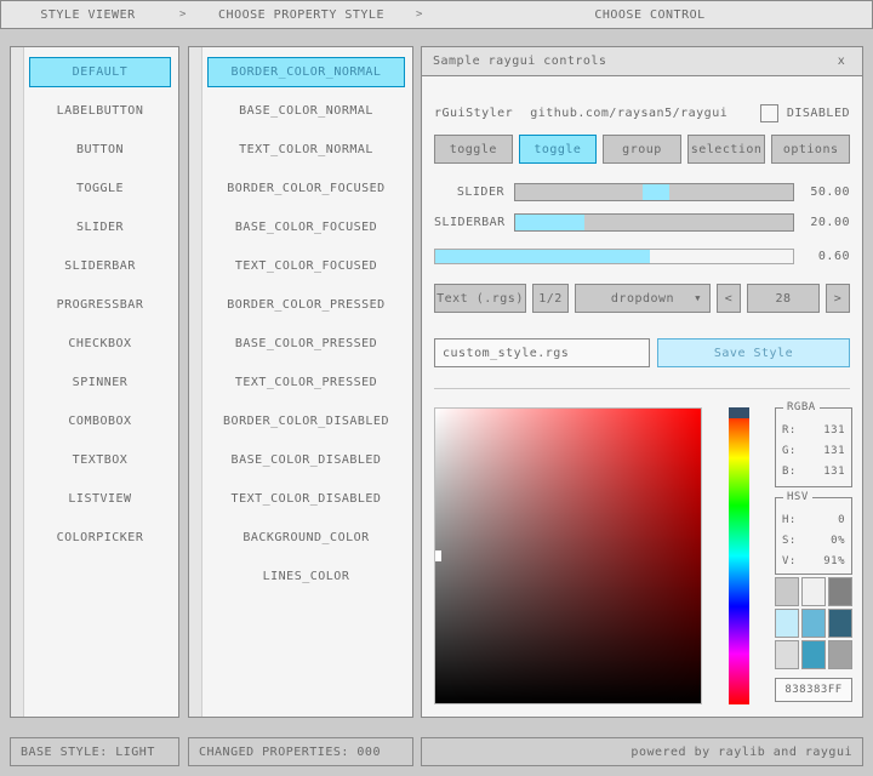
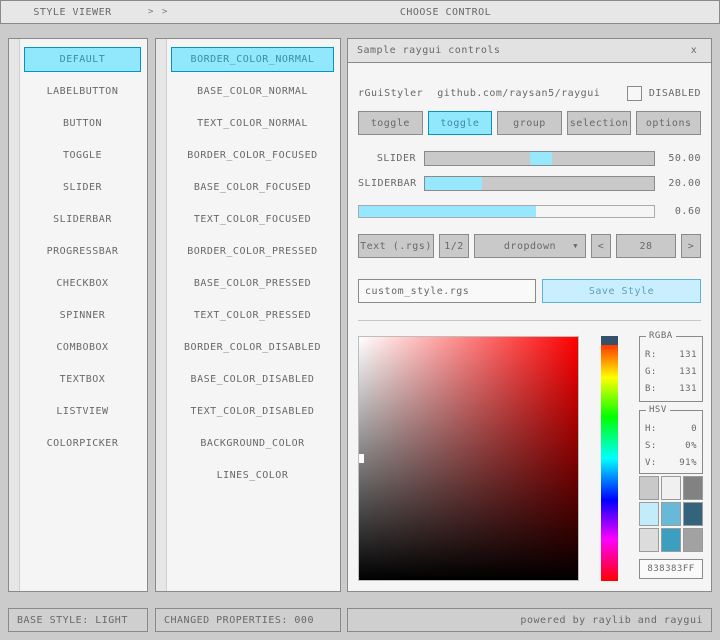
  STYLE VIEWER
  >
- CHOOSE PROPERTY STYLE
  >
  CHOOSE CONTROL
  DEFAULT
  LABELBUTTON
  BUTTON
  TOGGLE
  SLIDER
  SLIDERBAR
  PROGRESSBAR
  CHECKBOX
  SPINNER
  COMBOBOX
  TEXTBOX
  LISTVIEW
  COLORPICKER
  BORDER_COLOR_NORMAL
  BASE_COLOR_NORMAL
  TEXT_COLOR_NORMAL
  BORDER_COLOR_FOCUSED
  BASE_COLOR_FOCUSED
  TEXT_COLOR_FOCUSED
  BORDER_COLOR_PRESSED
  BASE_COLOR_PRESSED
  TEXT_COLOR_PRESSED
  BORDER_COLOR_DISABLED
  BASE_COLOR_DISABLED
  TEXT_COLOR_DISABLED
  BACKGROUND_COLOR
  LINES_COLOR
  Sample raygui controls
  x
  rGuiStyler
  github.com/raysan5/raygui
  DISABLED
  toggle
  toggle
  group
  selection
  options
  SLIDER
  50.00
  SLIDERBAR
  20.00
  0.60
  Text (.rgs)
  1/2
  dropdown
  ▼
  <
  28
  >
  custom_style.rgs
  Save Style
  RGBA
  R:
  131
  G:
  131
  B:
  131
  HSV
  H:
  0
  S:
  0%
  V:
  91%
  838383FF
  BASE STYLE: LIGHT
  CHANGED PROPERTIES: 000
  powered by raylib and raygui
